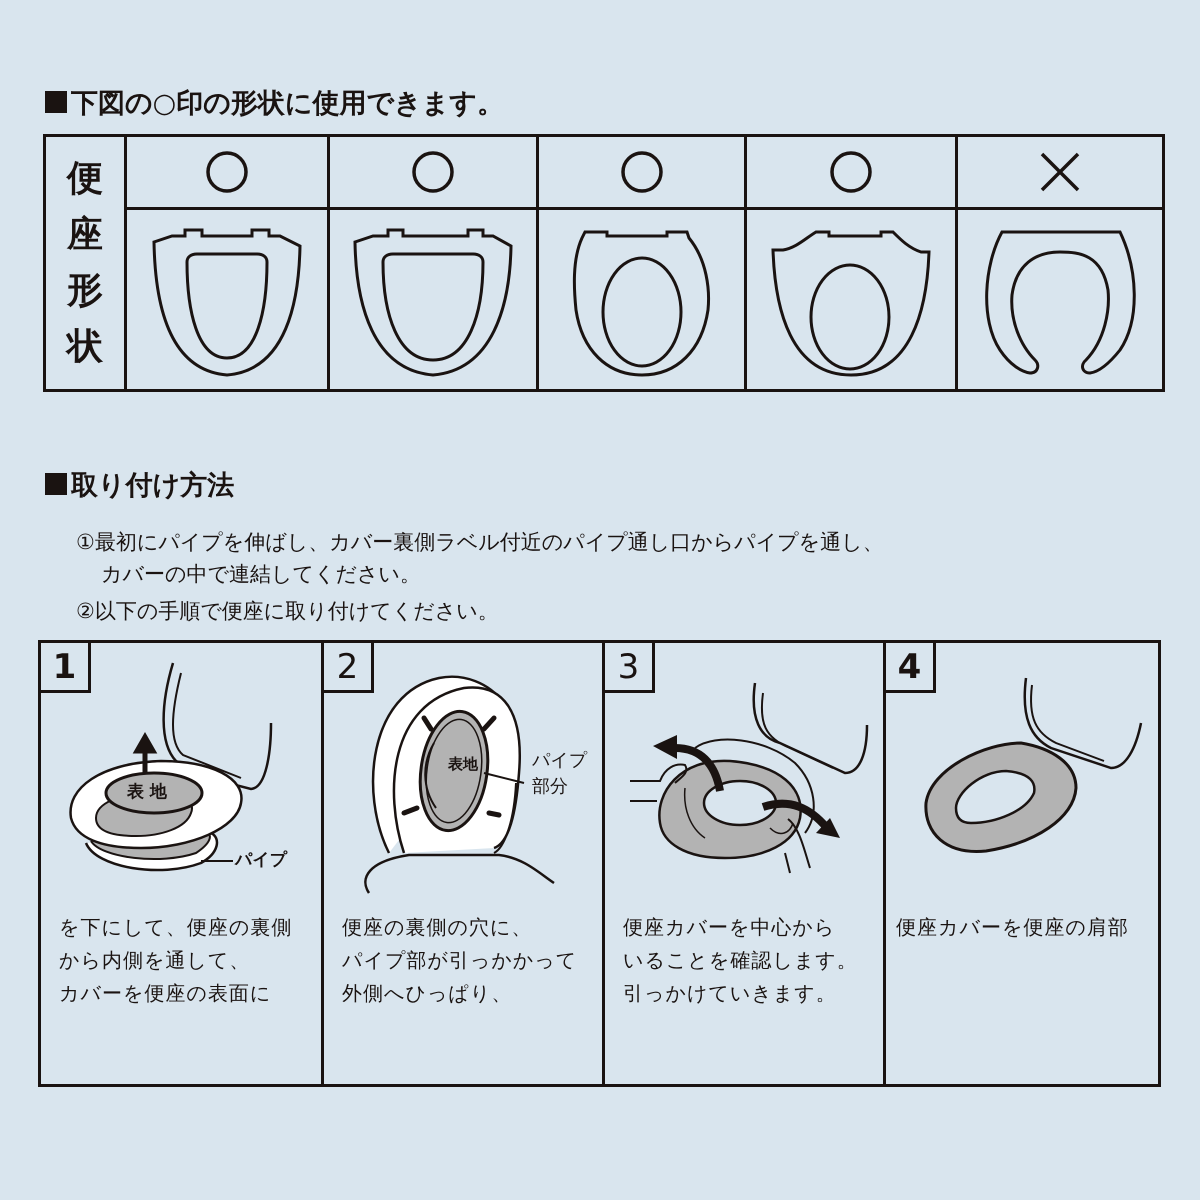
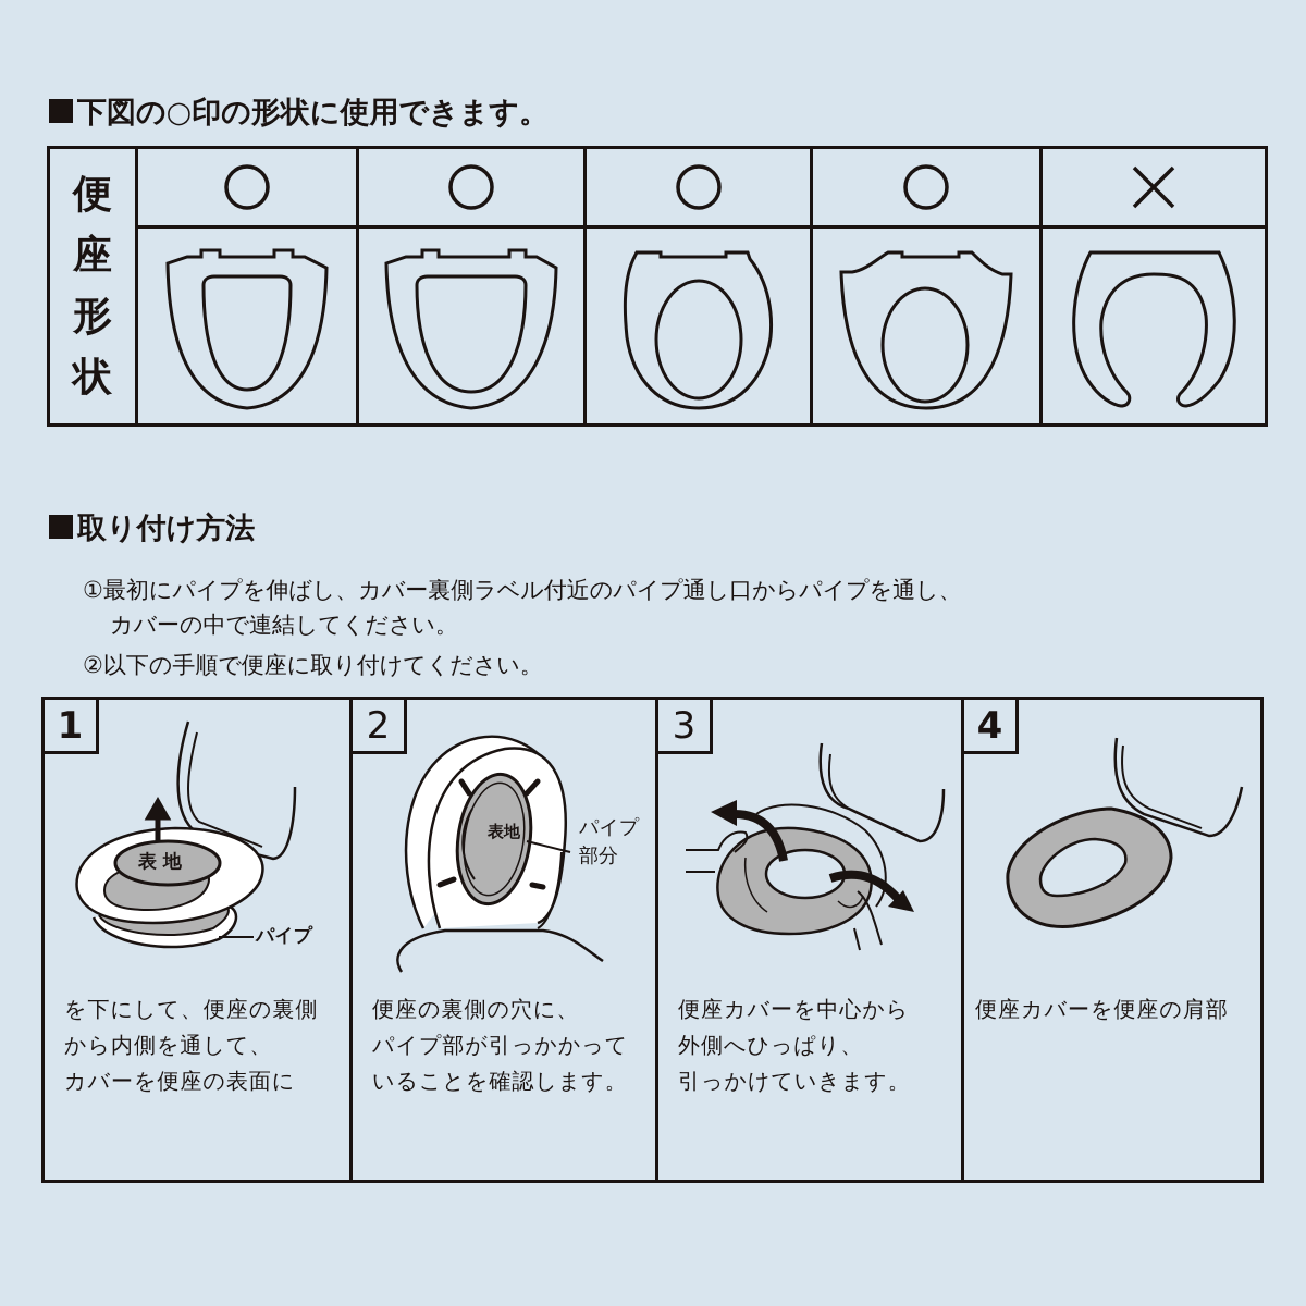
  下図の○印の形状に使用できます。
  便
  座
  形
  状
  取り付け方法
  ①最初にパイプを伸ばし、カバー裏側ラベル付近のパイプ通し口からパイプを通し、
  カバーの中で連結してください。
  ②以下の手順で便座に取り付けてください。
  表 地
  パイプ
  1
  を下にして、便座の裏側
  から内側を通して、
  カバーを便座の表面に
  表地
  パイプ
  部分
  2
  便座の裏側の穴に、
  パイプ部が引っかかって
- 外側へひっぱり、
+ いることを確認します。
  3
  便座カバーを中心から
- いることを確認します。
+ 外側へひっぱり、
  引っかけていきます。
  4
  便座カバーを便座の肩部
